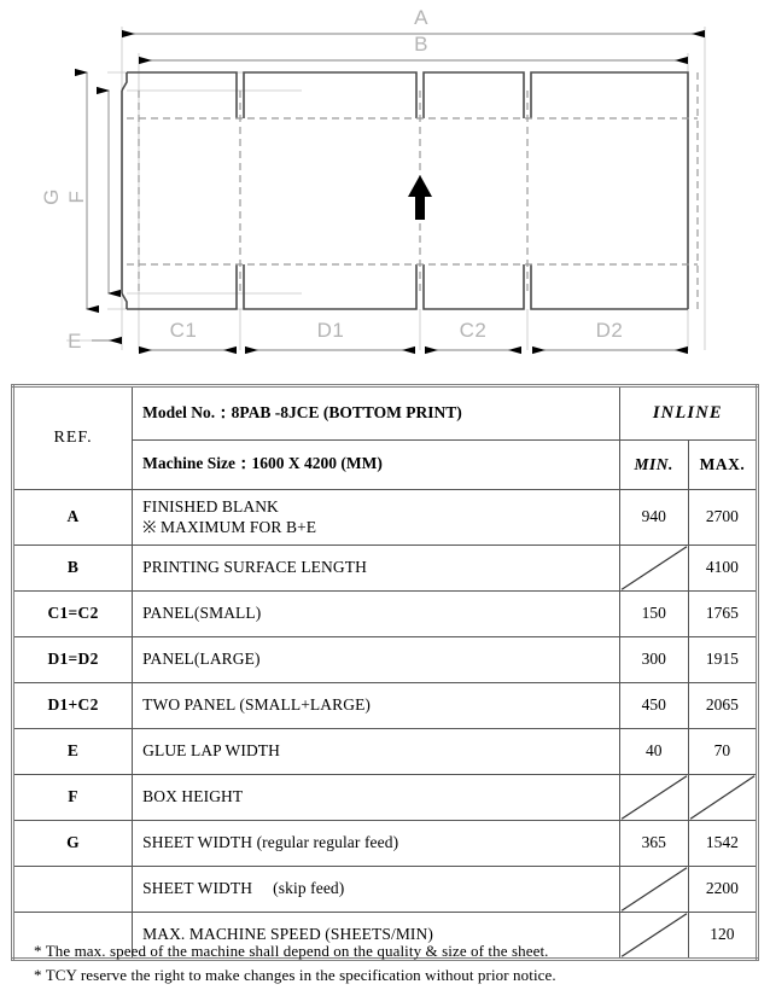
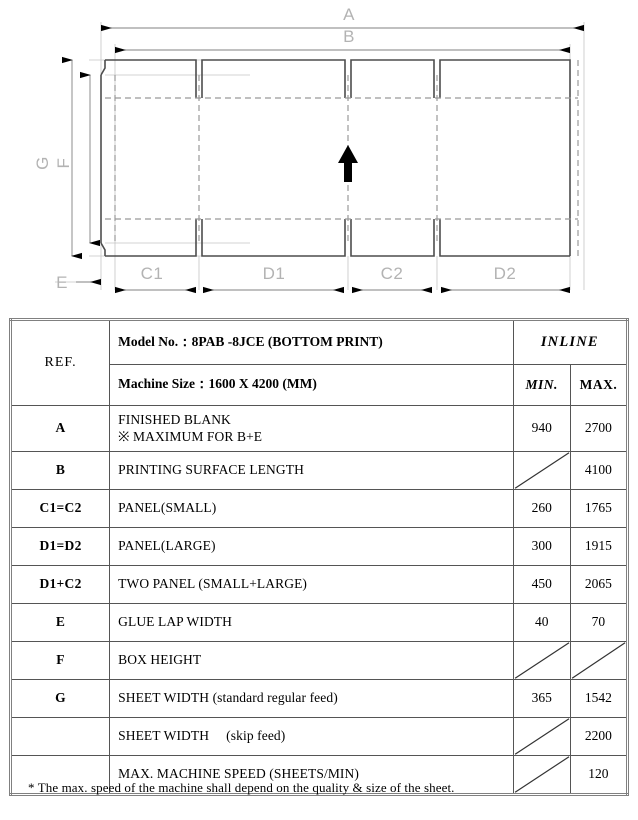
  A
  B
  E
  C1
  D1
  C2
  D2
  REF.	Model No.：8PAB -8JCE (BOTTOM PRINT)	INLINE
  Machine Size：1600 X 4200 (MM)	MIN.	MAX.
  A	FINISHED BLANK※ MAXIMUM FOR B+E	940	2700
  B	PRINTING SURFACE LENGTH		4100
- C1=C2	PANEL(SMALL)	150	1765
+ C1=C2	PANEL(SMALL)	260	1765
  D1=D2	PANEL(LARGE)	300	1915
  D1+C2	TWO PANEL (SMALL+LARGE)	450	2065
  E	GLUE LAP WIDTH	40	70
  F	BOX HEIGHT
- G	SHEET WIDTH (regular regular feed)	365	1542
+ G	SHEET WIDTH (standard regular feed)	365	1542
  	SHEET WIDTH (skip feed)		2200
  	MAX. MACHINE SPEED (SHEETS/MIN)		120
  * The max. speed of the machine shall depend on the quality & size of the sheet.
- * TCY reserve the right to make changes in the specification without prior notice.
